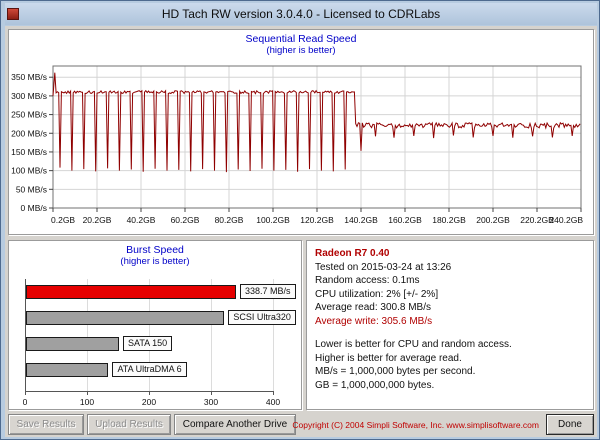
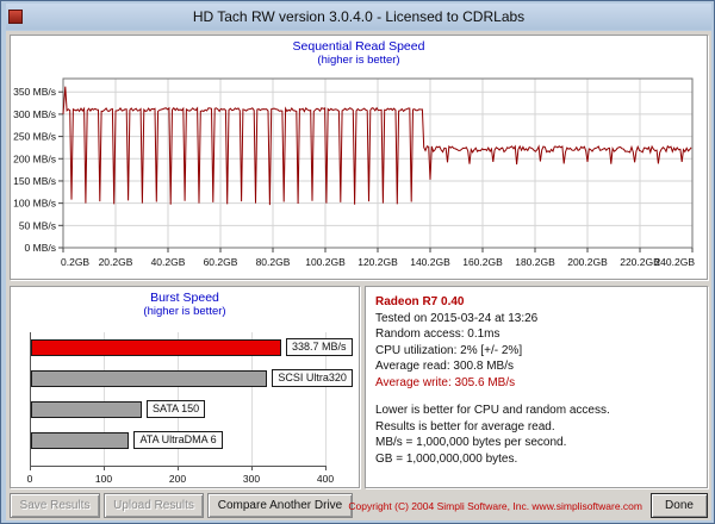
  HD Tach RW version 3.0.4.0 - Licensed to CDRLabs
  Sequential Read Speed
  (higher is better)
  0 MB/s
  50 MB/s
  100 MB/s
  150 MB/s
  200 MB/s
  250 MB/s
  300 MB/s
  350 MB/s
  0.2GB
  20.2GB
  40.2GB
  60.2GB
  80.2GB
  100.2GB
  120.2GB
  140.2GB
  160.2GB
  180.2GB
  200.2GB
  220.2GB
  240.2GB
  Burst Speed
  (higher is better)
  0
  100
  200
  300
  400
  338.7 MB/s
  SCSI Ultra320
  SATA 150
  ATA UltraDMA 6
  Radeon R7 0.40
  Tested on 2015-03-24 at 13:26
  Random access: 0.1ms
  CPU utilization: 2% [+/- 2%]
  Average read: 300.8 MB/s
  Average write: 305.6 MB/s
  Lower is better for CPU and random access.
- Higher is better for average read.
+ Results is better for average read.
  MB/s = 1,000,000 bytes per second.
  GB = 1,000,000,000 bytes.
  Save Results
  Upload Results
  Compare Another Drive
  Copyright (C) 2004 Simpli Software, Inc. www.simplisoftware.com
  Done
